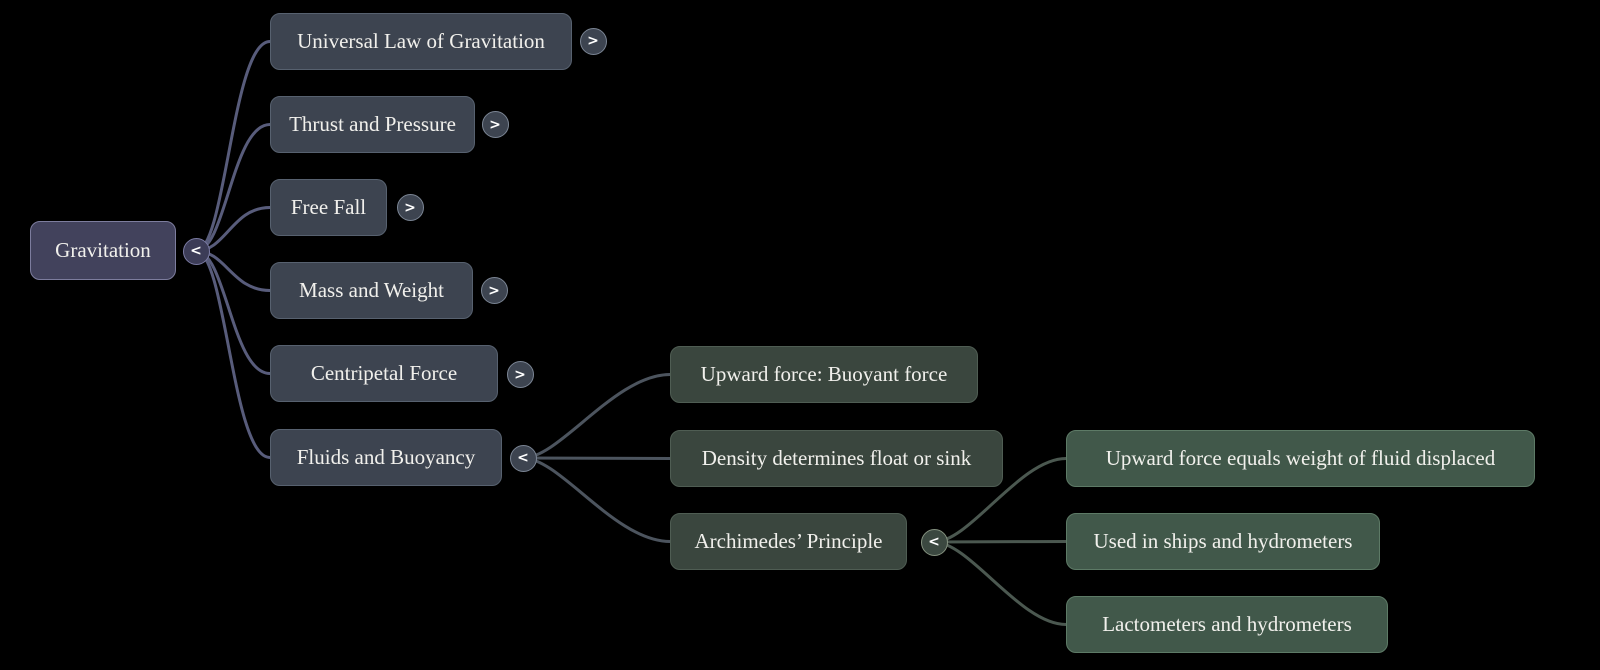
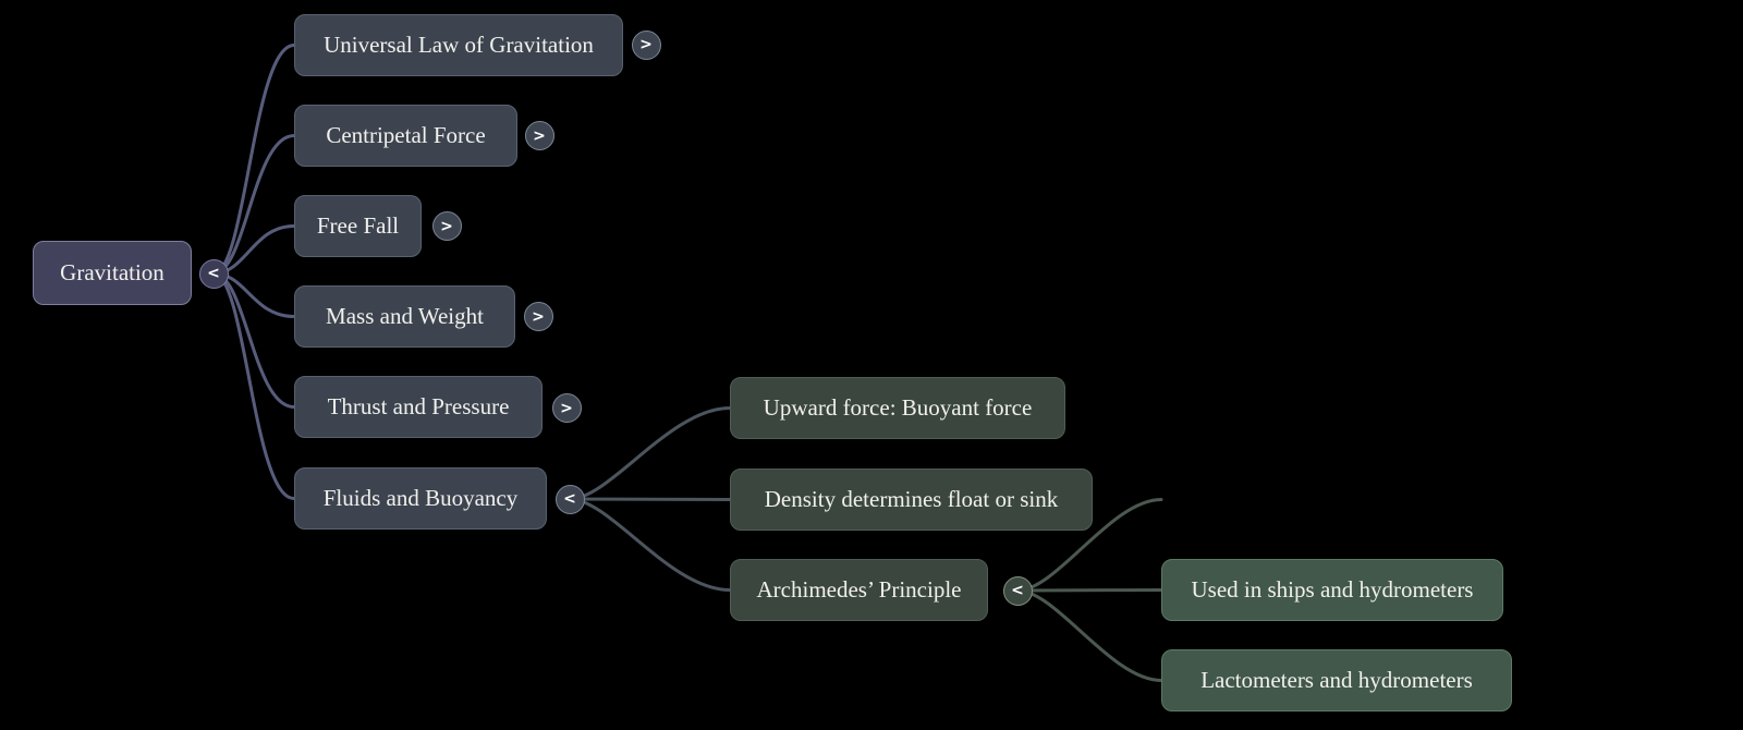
  Gravitation
  <
  Universal Law of Gravitation
  >
- Thrust and Pressure
+ Centripetal Force
  >
  Free Fall
  >
  Mass and Weight
  >
- Centripetal Force
+ Thrust and Pressure
  >
  Fluids and Buoyancy
  <
  Upward force: Buoyant force
  Density determines float or sink
  Archimedes’ Principle
  <
- Upward force equals weight of fluid displaced
  Used in ships and hydrometers
  Lactometers and hydrometers
